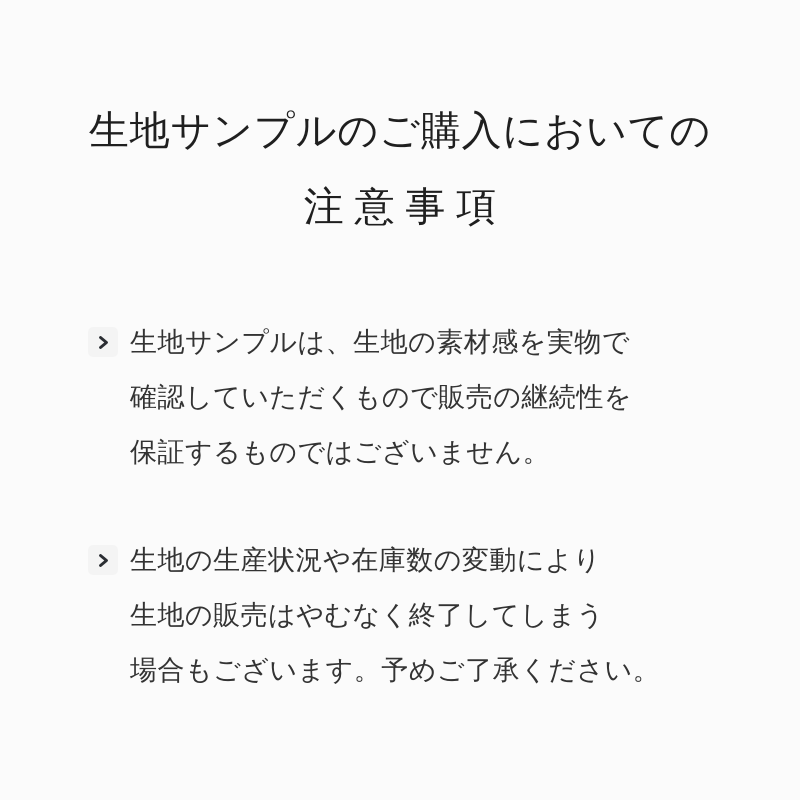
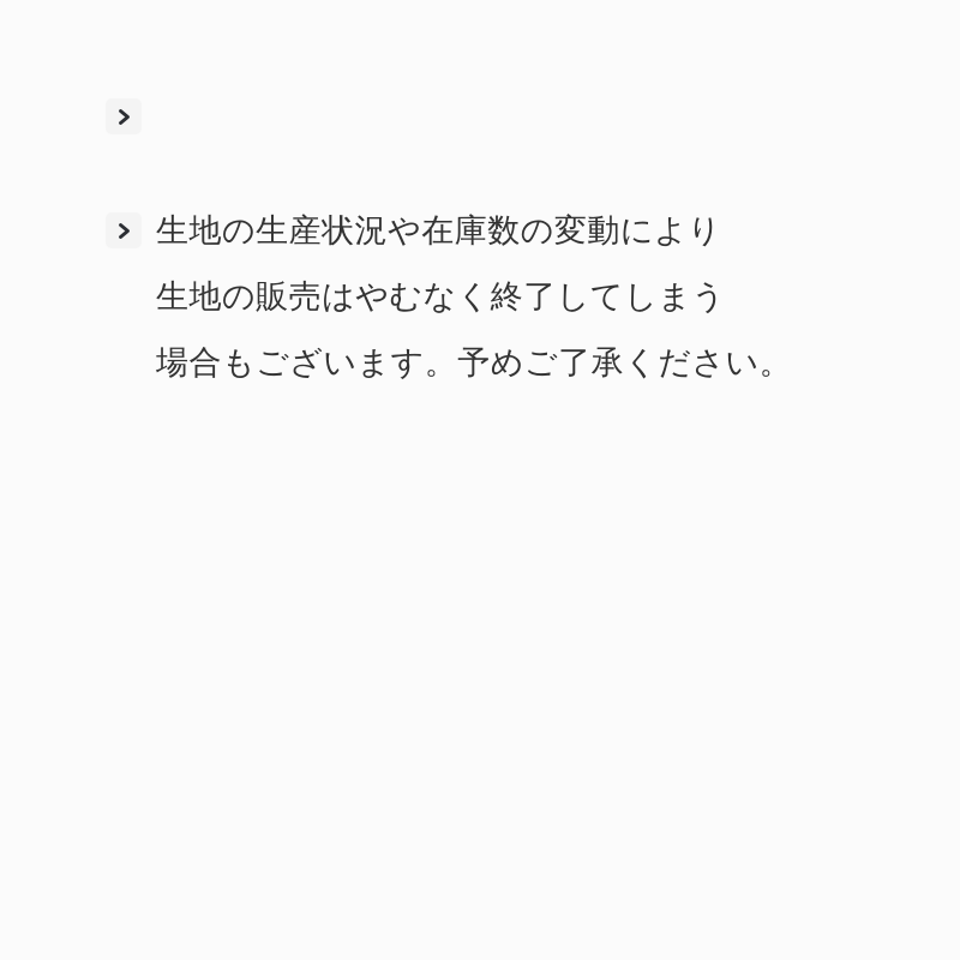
- 生地サンプルのご購入においての
- 注意事項
- 生地サンプルは、生地の素材感を実物で
- 確認していただくもので販売の継続性を
- 保証するものではございません。
  生地の生産状況や在庫数の変動により
  生地の販売はやむなく終了してしまう
  場合もございます。予めご了承ください。
